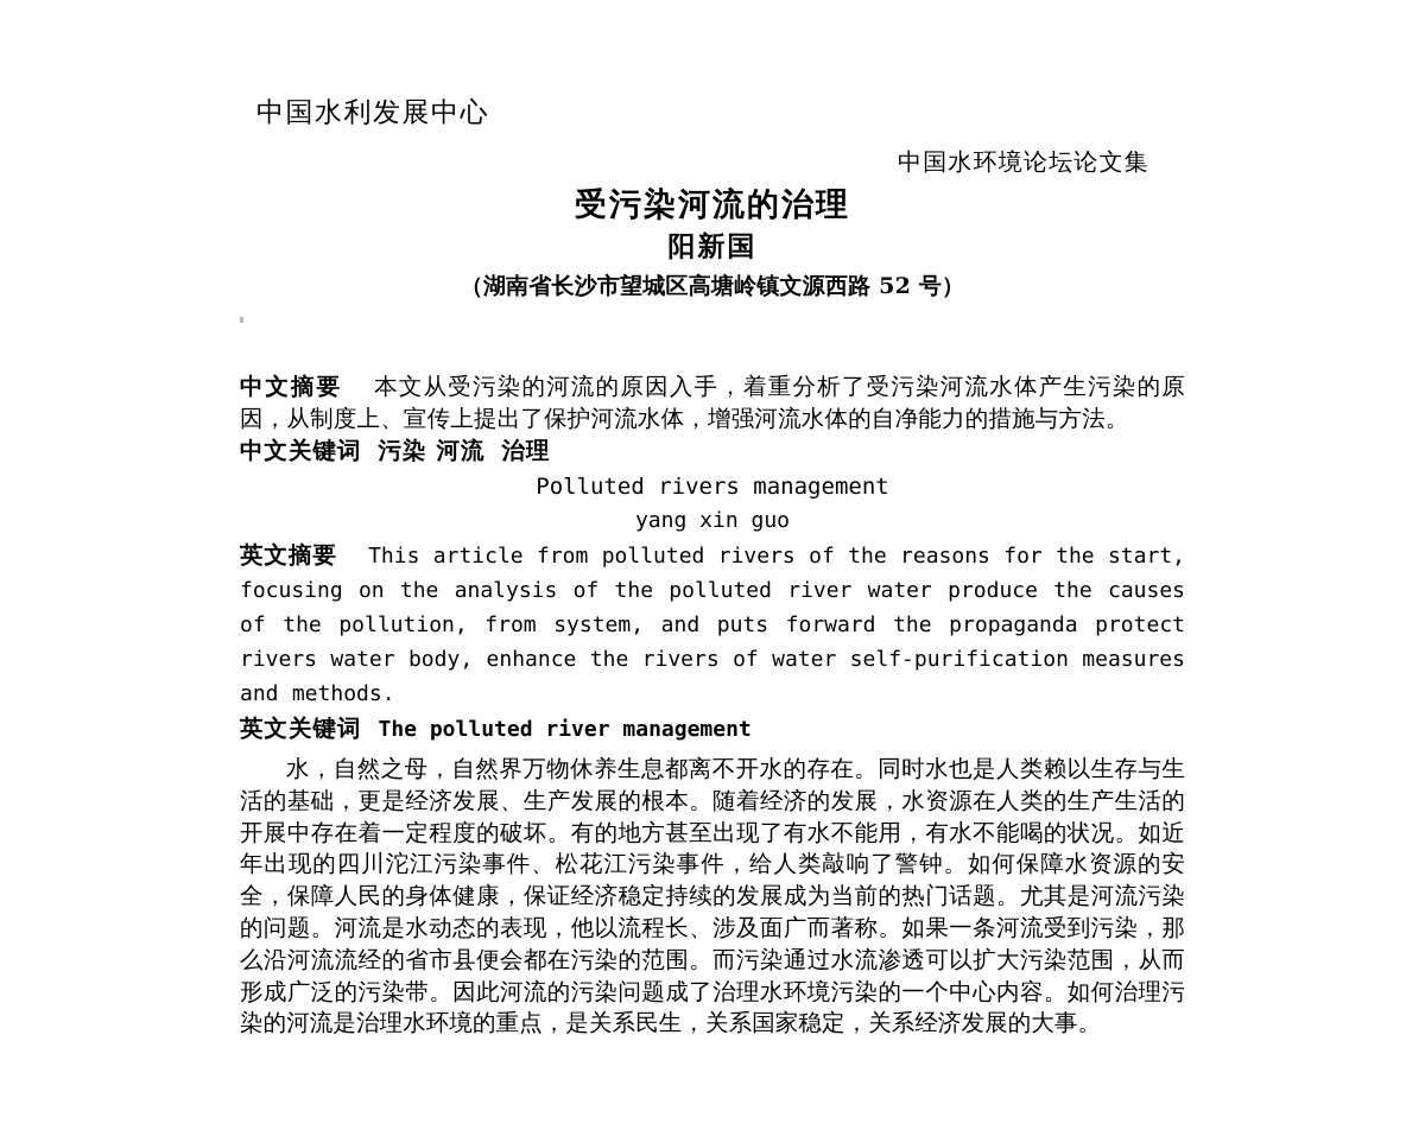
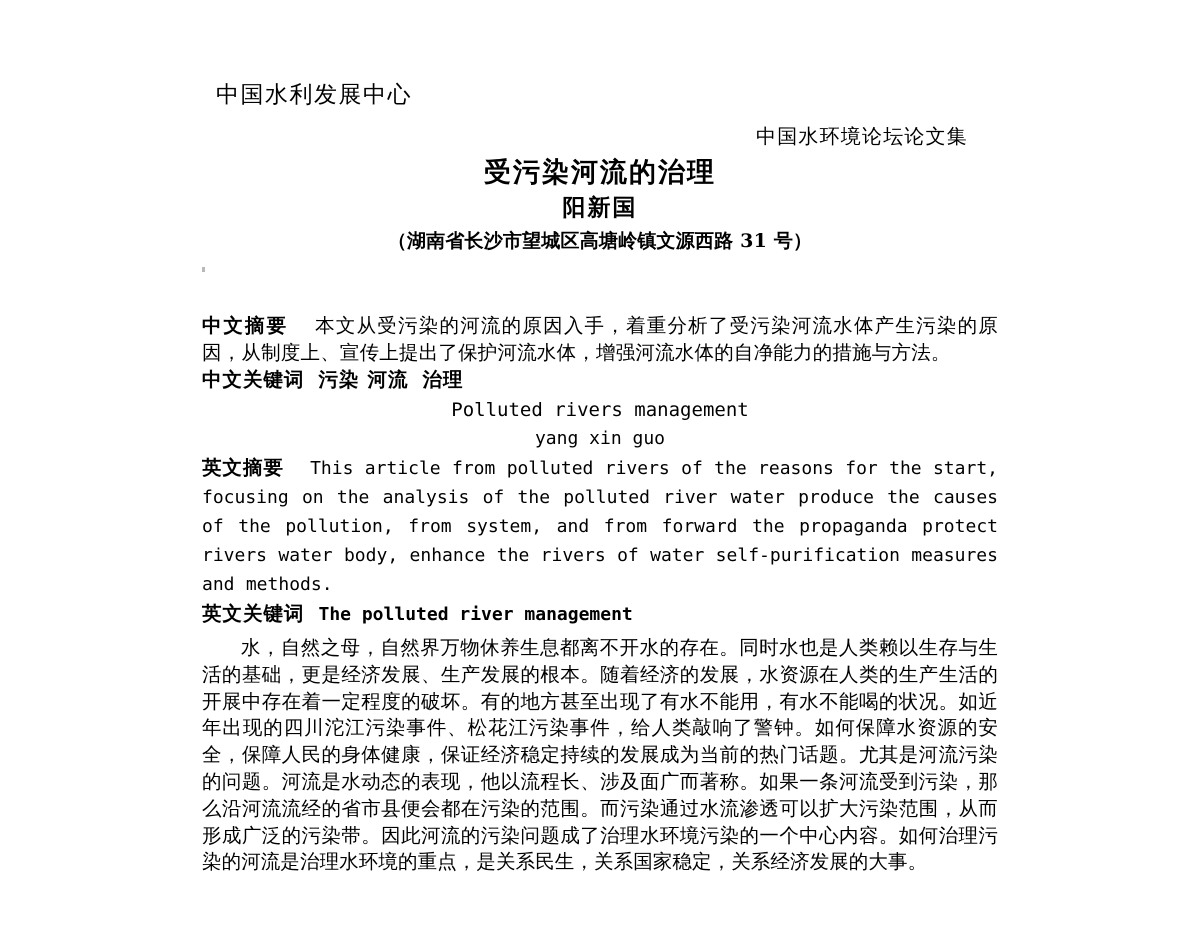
  中国水利发展中心
  中国水环境论坛论文集
  受污染河流的治理
  阳新国
- （湖南省长沙市望城区高塘岭镇文源西路 52 号）
+ （湖南省长沙市望城区高塘岭镇文源西路 31 号）
  中文摘要 本文从受污染的河流的原因入手，着重分析了受污染河流水体产生污染的原因，从制度上、宣传上提出了保护河流水体，增强河流水体的自净能力的措施与方法。
  中文关键词 污染 河流 治理
  Polluted rivers management
  yang xin guo
- 英文摘要 This article from polluted rivers of the reasons for the start, focusing on the analysis of the polluted river water produce the causes of the pollution, from system, and puts forward the propaganda protect rivers water body, enhance the rivers of water self-purification measures and methods.
+ 英文摘要 This article from polluted rivers of the reasons for the start, focusing on the analysis of the polluted river water produce the causes of the pollution, from system, and from forward the propaganda protect rivers water body, enhance the rivers of water self-purification measures and methods.
  英文关键词 The polluted river management
  水，自然之母，自然界万物休养生息都离不开水的存在。同时水也是人类赖以生存与生活的基础，更是经济发展、生产发展的根本。随着经济的发展，水资源在人类的生产生活的开展中存在着一定程度的破坏。有的地方甚至出现了有水不能用，有水不能喝的状况。如近年出现的四川沱江污染事件、松花江污染事件，给人类敲响了警钟。如何保障水资源的安全，保障人民的身体健康，保证经济稳定持续的发展成为当前的热门话题。尤其是河流污染的问题。河流是水动态的表现，他以流程长、涉及面广而著称。如果一条河流受到污染，那么沿河流流经的省市县便会都在污染的范围。而污染通过水流渗透可以扩大污染范围，从而形成广泛的污染带。因此河流的污染问题成了治理水环境污染的一个中心内容。如何治理污染的河流是治理水环境的重点，是关系民生，关系国家稳定，关系经济发展的大事。
